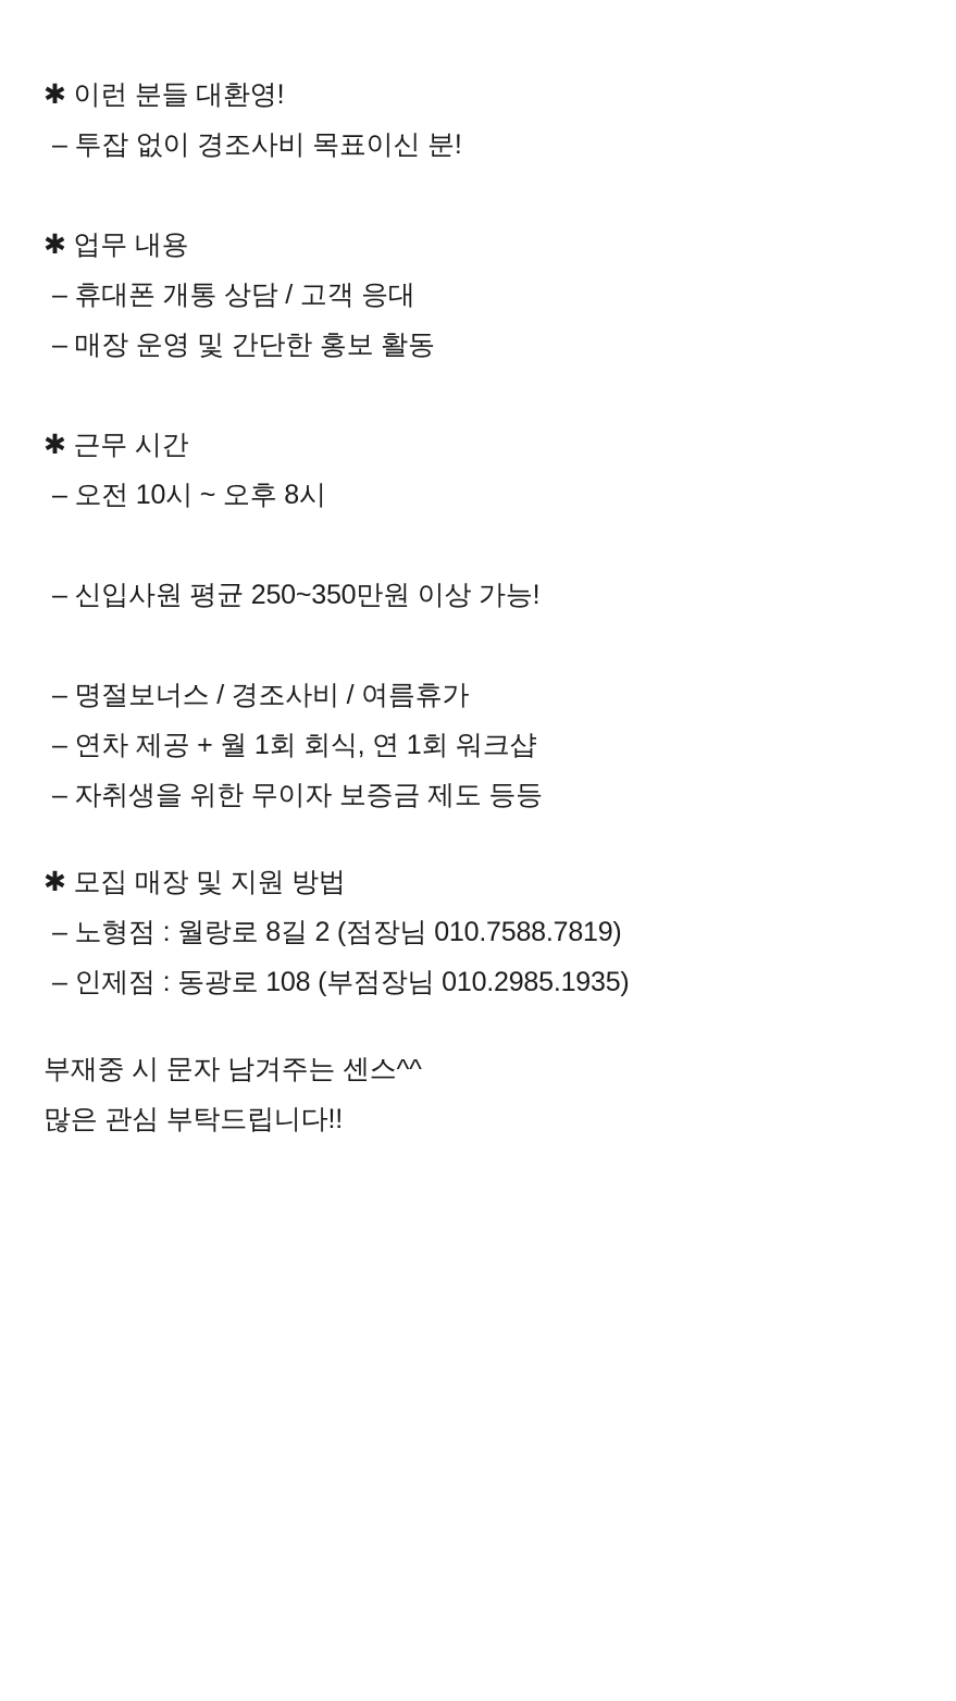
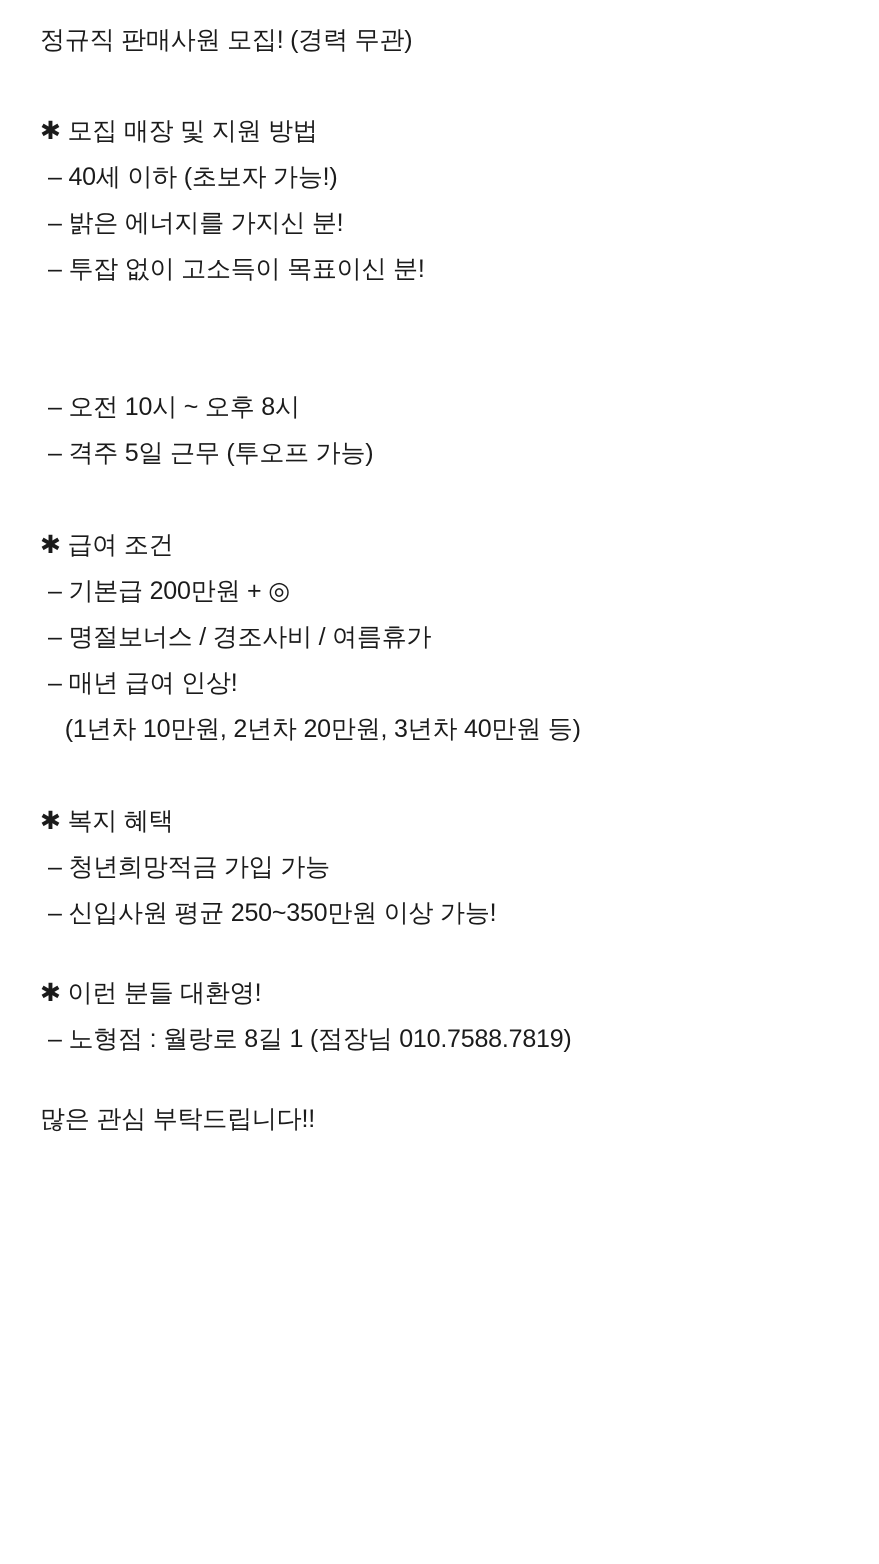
+ 정규직 판매사원 모집! (경력 무관)
- ✱ 이런 분들 대환영!
+ ✱ 모집 매장 및 지원 방법
+ – 40세 이하 (초보자 가능!)
+ – 밝은 에너지를 가지신 분!
- – 투잡 없이 경조사비 목표이신 분!
+ – 투잡 없이 고소득이 목표이신 분!
- ✱ 업무 내용
- – 휴대폰 개통 상담 / 고객 응대
- – 매장 운영 및 간단한 홍보 활동
- ✱ 근무 시간
  – 오전 10시 ~ 오후 8시
+ – 격주 5일 근무 (투오프 가능)
+ ✱ 급여 조건
+ – 기본급 200만원 + ◎
- – 신입사원 평균 250~350만원 이상 가능!
+ – 명절보너스 / 경조사비 / 여름휴가
+ – 매년 급여 인상!
+ (1년차 10만원, 2년차 20만원, 3년차 40만원 등)
+ ✱ 복지 혜택
+ – 청년희망적금 가입 가능
- – 명절보너스 / 경조사비 / 여름휴가
+ – 신입사원 평균 250~350만원 이상 가능!
- – 연차 제공 + 월 1회 회식, 연 1회 워크샵
- – 자취생을 위한 무이자 보증금 제도 등등
- ✱ 모집 매장 및 지원 방법
+ ✱ 이런 분들 대환영!
- – 노형점 : 월랑로 8길 2 (점장님 010.7588.7819)
+ – 노형점 : 월랑로 8길 1 (점장님 010.7588.7819)
- – 인제점 : 동광로 108 (부점장님 010.2985.1935)
- 부재중 시 문자 남겨주는 센스^^
  많은 관심 부탁드립니다!!
